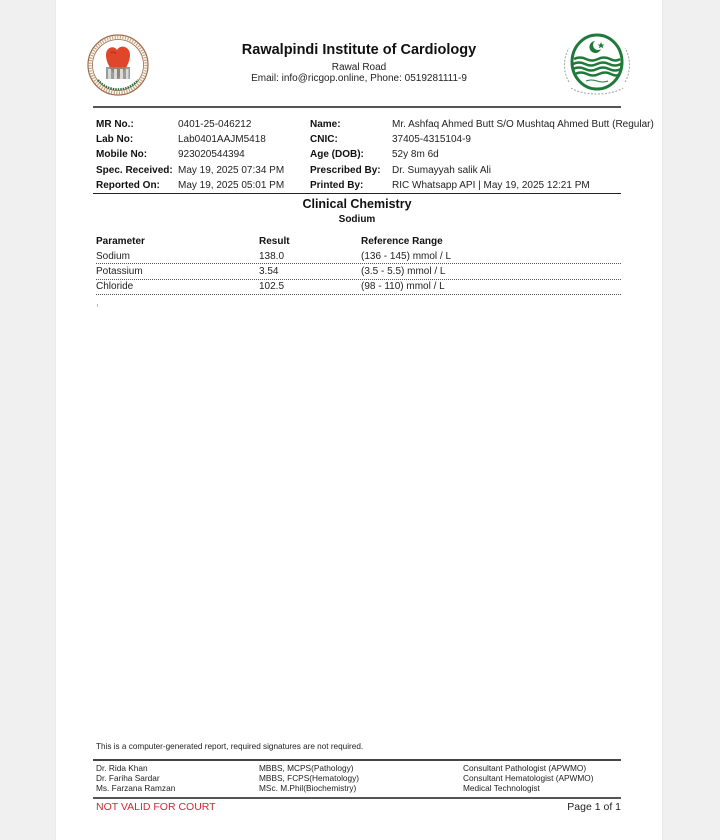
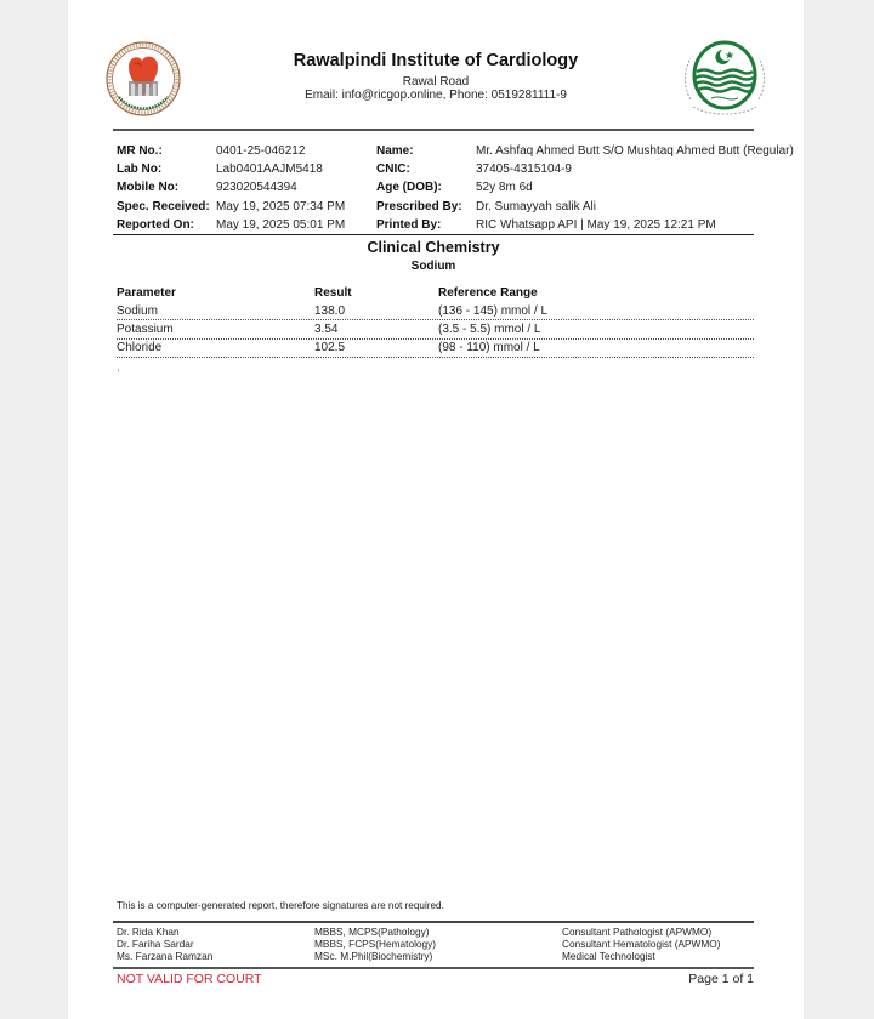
  Rawalpindi Institute of Cardiology
  Rawal Road
  Email: info@ricgop.online, Phone: 0519281111-9
  MR No.:
  Lab No:
  Mobile No:
  Spec. Received:
  Reported On:
  0401-25-046212
  Lab0401AAJM5418
  923020544394
  May 19, 2025 07:34 PM
  May 19, 2025 05:01 PM
  Name:
  CNIC:
  Age (DOB):
  Prescribed By:
  Printed By:
  Mr. Ashfaq Ahmed Butt S/O Mushtaq Ahmed Butt (Regular)
  37405-4315104-9
  52y 8m 6d
  Dr. Sumayyah salik Ali
  RIC Whatsapp API | May 19, 2025 12:21 PM
  Clinical Chemistry
  Sodium
  Parameter
  Result
  Reference Range
  Sodium
  138.0
  (136 - 145) mmol / L
  Potassium
  3.54
  (3.5 - 5.5) mmol / L
  Chloride
  102.5
  (98 - 110) mmol / L
- This is a computer-generated report, required signatures are not required.
+ This is a computer-generated report, therefore signatures are not required.
  Dr. Rida Khan
  MBBS, MCPS(Pathology)
  Consultant Pathologist (APWMO)
  Dr. Fariha Sardar
  MBBS, FCPS(Hematology)
  Consultant Hematologist (APWMO)
  Ms. Farzana Ramzan
  MSc. M.Phil(Biochemistry)
  Medical Technologist
  NOT VALID FOR COURT
  Page 1 of 1
